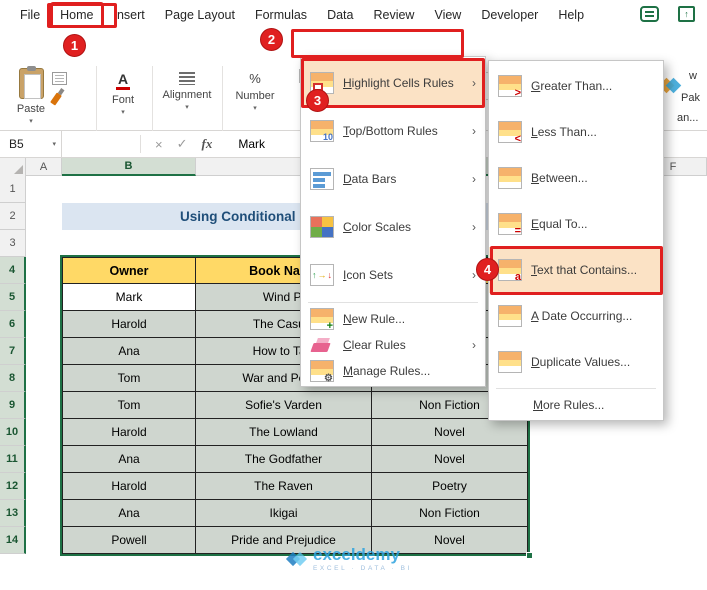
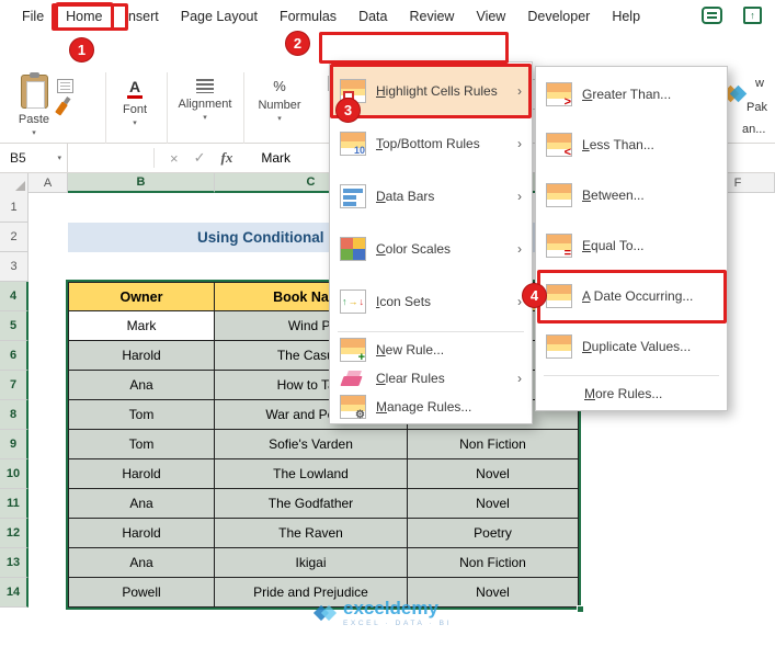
  File
  Home
  Insert
  Page Layout
  Formulas
  Data
  Review
  View
  Developer
  Help
  ↑
  Paste
  A
  Font
  Alignment
  %
  Number
  w
  Pak
  an...
  B5
  ×
  ✓
  fx
  Mark
  A
  B
+ C
  F
  1
  2
  3
  4
  5
  6
  7
  8
  9
  10
  11
  12
  13
  14
  Owner
  Book Na
  Mark
  Wind P
  Harold
  Ana
  Tom
  Tom
  Sofie's Varden
  Non Fiction
  Harold
  The Lowland
  Novel
  Ana
  The Godfather
  Novel
  Harold
  The Raven
  Poetry
  Ana
  Ikigai
  Non Fiction
  Powell
  Pride and Prejudice
  Novel
  exceldemy
  Highlight Cells Rules
  ›
  10
  Top/Bottom Rules
  ›
  Data Bars
  ›
  Color Scales
  ›
  ↑
  →
  ↓
  Icon Sets
  ›
  +
  New Rule...
  Clear Rules
  ›
  ⚙
  Manage Rules...
  >
  Greater Than...
  <
  Less Than...
  Between...
  =
  Equal To...
- a
- Text that Contains...
  A Date Occurring...
  Duplicate Values...
  More Rules...
  1
  2
  3
  4
